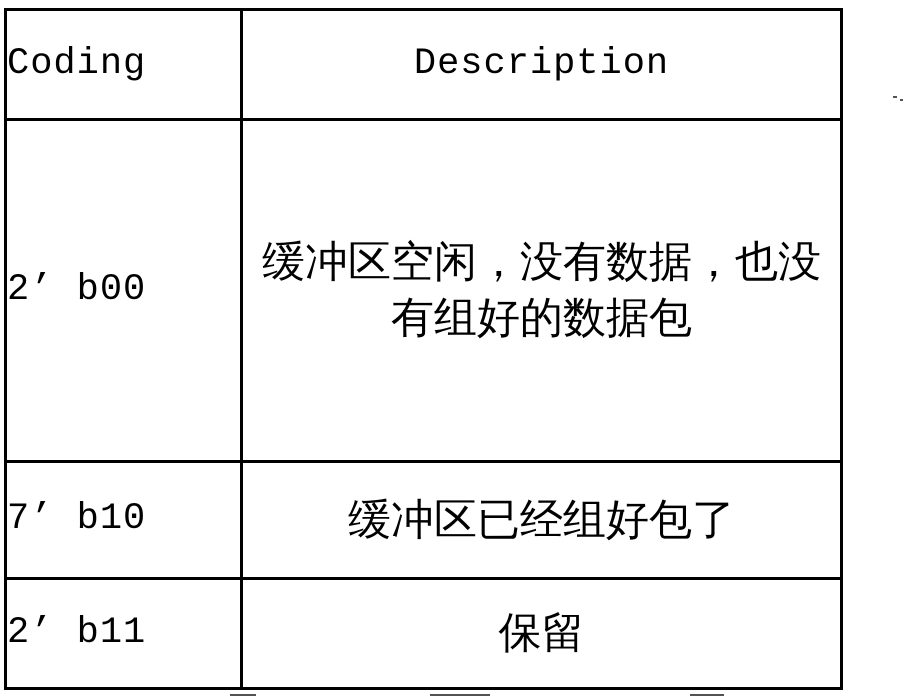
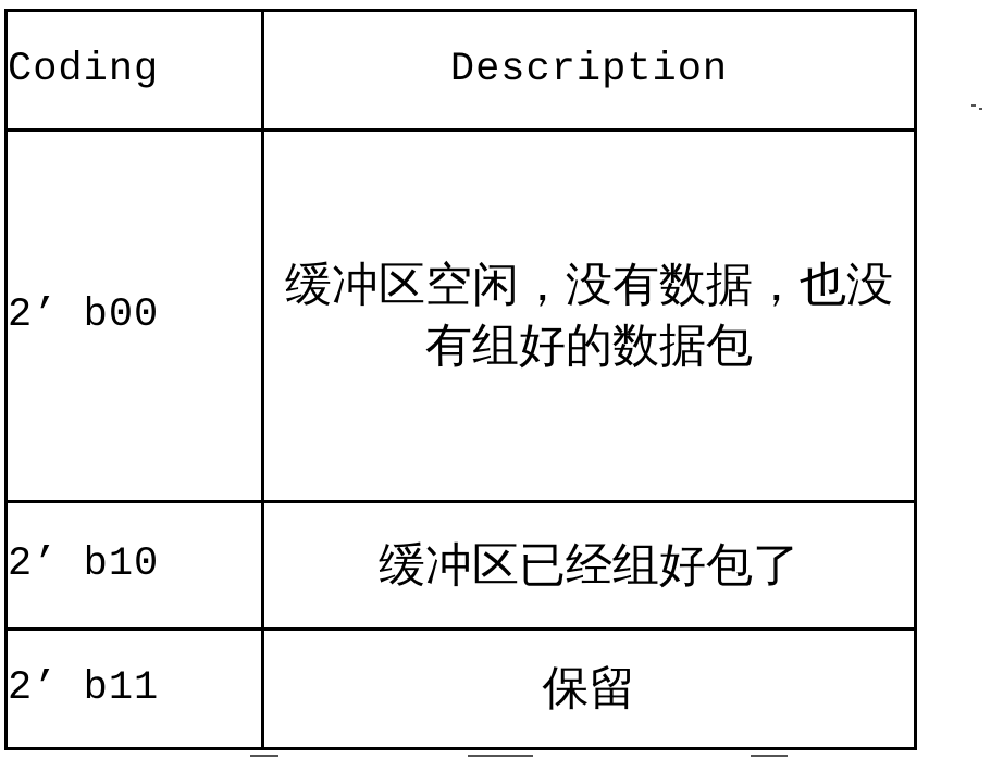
  Coding	Description
  2’ b00	缓冲区空闲，没有数据，也没有组好的数据包
- 7’ b10	缓冲区已经组好包了
+ 2’ b10	缓冲区已经组好包了
  2’ b11	保留
